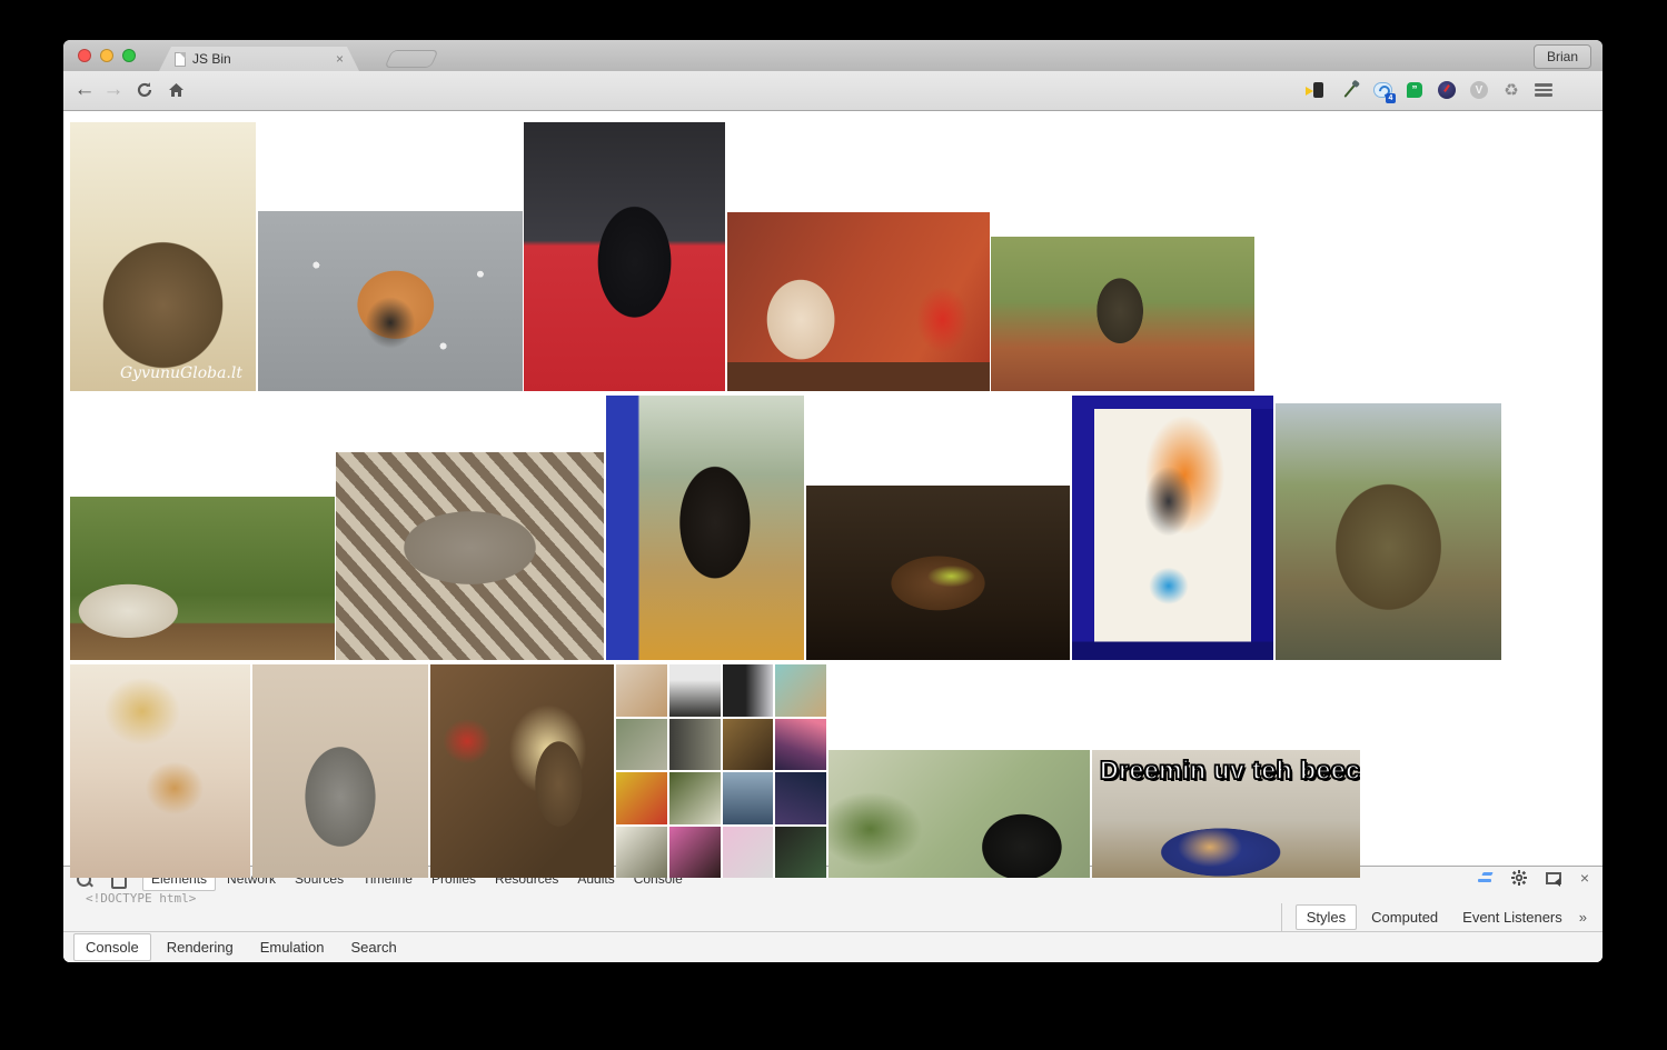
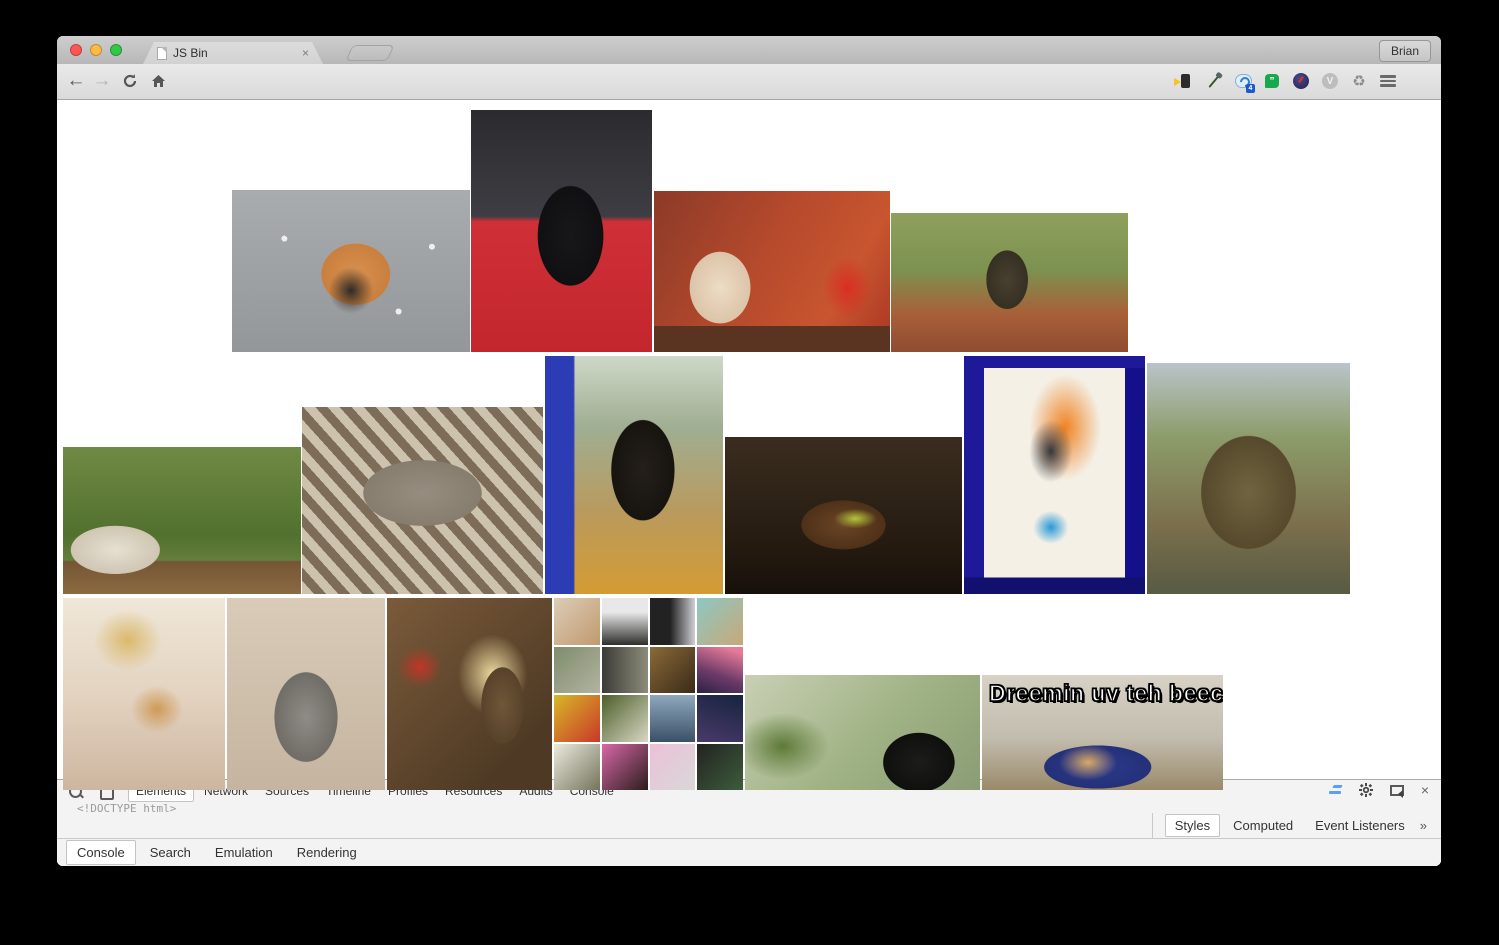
  JS Bin
  ×
  Brian
  ←
  →
  ”
  V
  ♻
- GyvunuGloba.lt
  Dreemin uv teh beec
  Elements
  Network
  Sources
  Timeline
  Profiles
  Resources
  Audits
  Console
  ×
  <!DOCTYPE html>
  Styles
  Computed
  Event Listeners
  »
  Console
- Rendering
+ Search
  Emulation
- Search
+ Rendering
